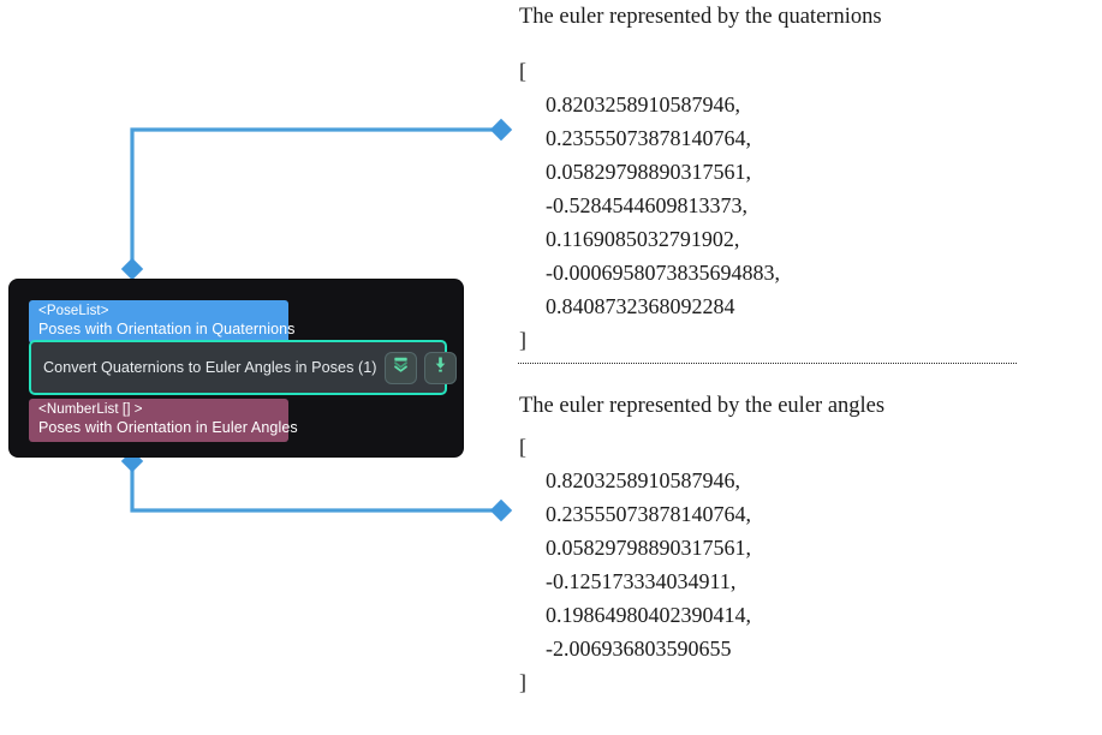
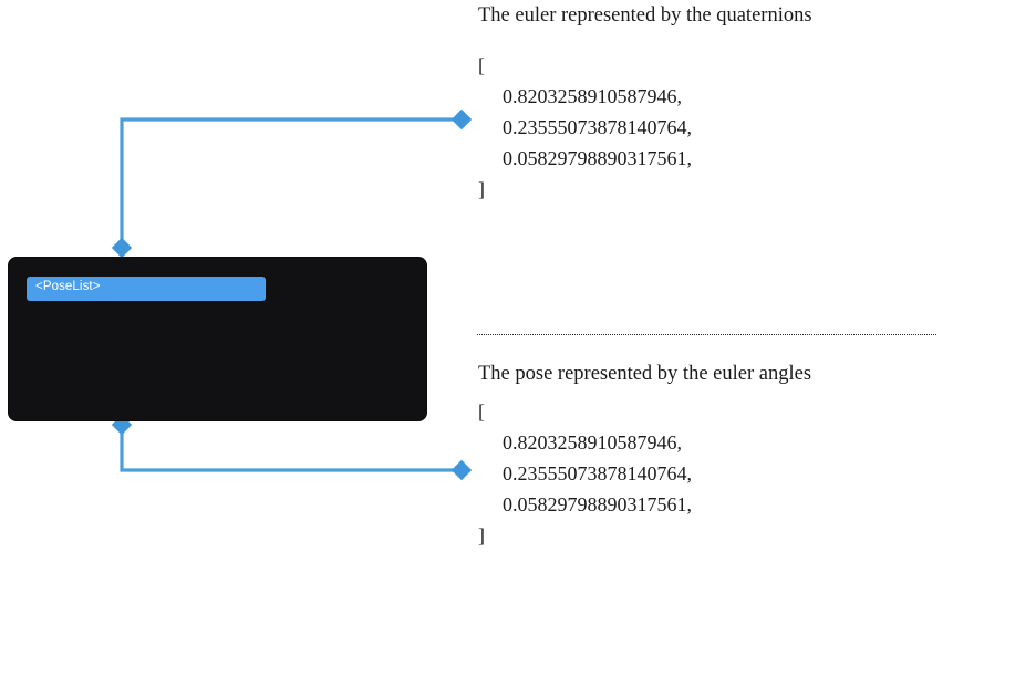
  <PoseList>
- Poses with Orientation in Quaternions
- Convert Quaternions to Euler Angles in Poses (1)
- <NumberList [] >
- Poses with Orientation in Euler Angles
  The euler represented by the quaternions
  [
  0.8203258910587946,
  0.23555073878140764,
  0.05829798890317561,
- -0.5284544609813373,
- 0.1169085032791902,
- -0.0006958073835694883,
- 0.8408732368092284
  ]
- The euler represented by the euler angles
+ The pose represented by the euler angles
  [
  0.8203258910587946,
  0.23555073878140764,
  0.05829798890317561,
- -0.125173334034911,
- 0.19864980402390414,
- -2.006936803590655
  ]
